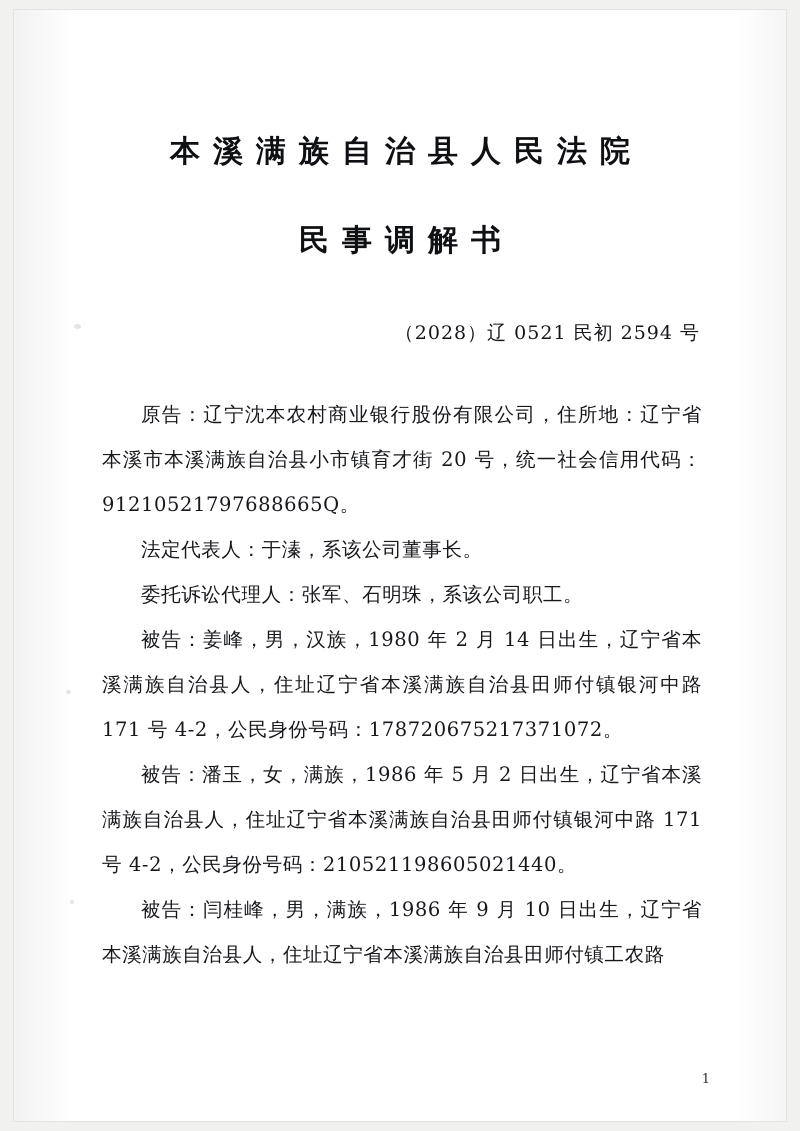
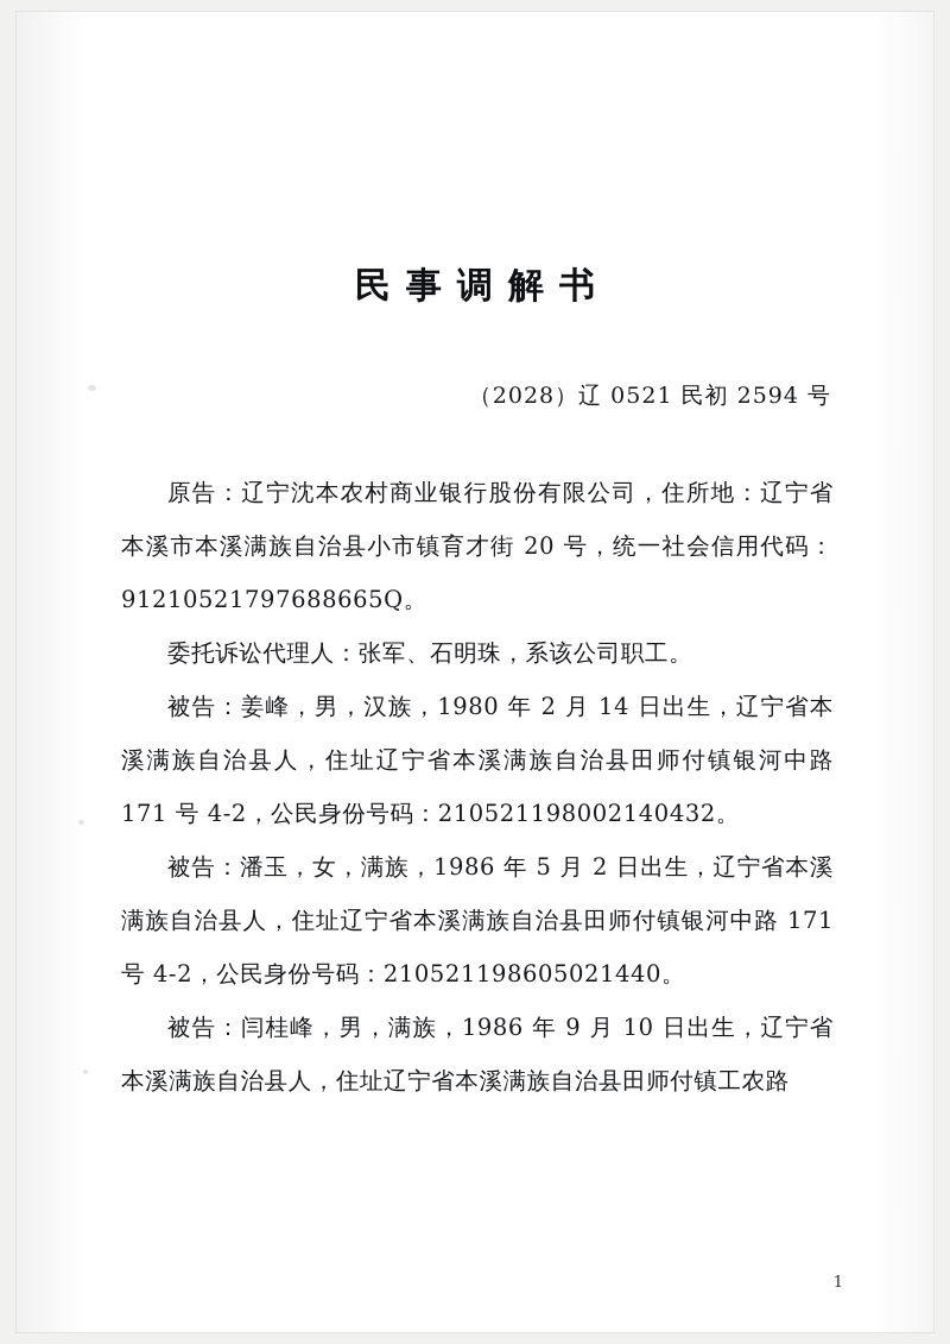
- 本溪满族自治县人民法院
  民事调解书
  （2028）辽 0521 民初 2594 号
  原告：辽宁沈本农村商业银行股份有限公司，住所地：辽宁省本溪市本溪满族自治县小市镇育才街 20 号，统一社会信用代码：91210521797688665Q。
- 法定代表人：于溱，系该公司董事长。
  委托诉讼代理人：张军、石明珠，系该公司职工。
- 被告：姜峰，男，汉族，1980 年 2 月 14 日出生，辽宁省本溪满族自治县人，住址辽宁省本溪满族自治县田师付镇银河中路 171 号 4-2，公民身份号码：178720675217371072。
+ 被告：姜峰，男，汉族，1980 年 2 月 14 日出生，辽宁省本溪满族自治县人，住址辽宁省本溪满族自治县田师付镇银河中路 171 号 4-2，公民身份号码：210521198002140432。
  被告：潘玉，女，满族，1986 年 5 月 2 日出生，辽宁省本溪满族自治县人，住址辽宁省本溪满族自治县田师付镇银河中路 171 号 4-2，公民身份号码：210521198605021440。
  被告：闫桂峰，男，满族，1986 年 9 月 10 日出生，辽宁省本溪满族自治县人，住址辽宁省本溪满族自治县田师付镇工农路
  1
